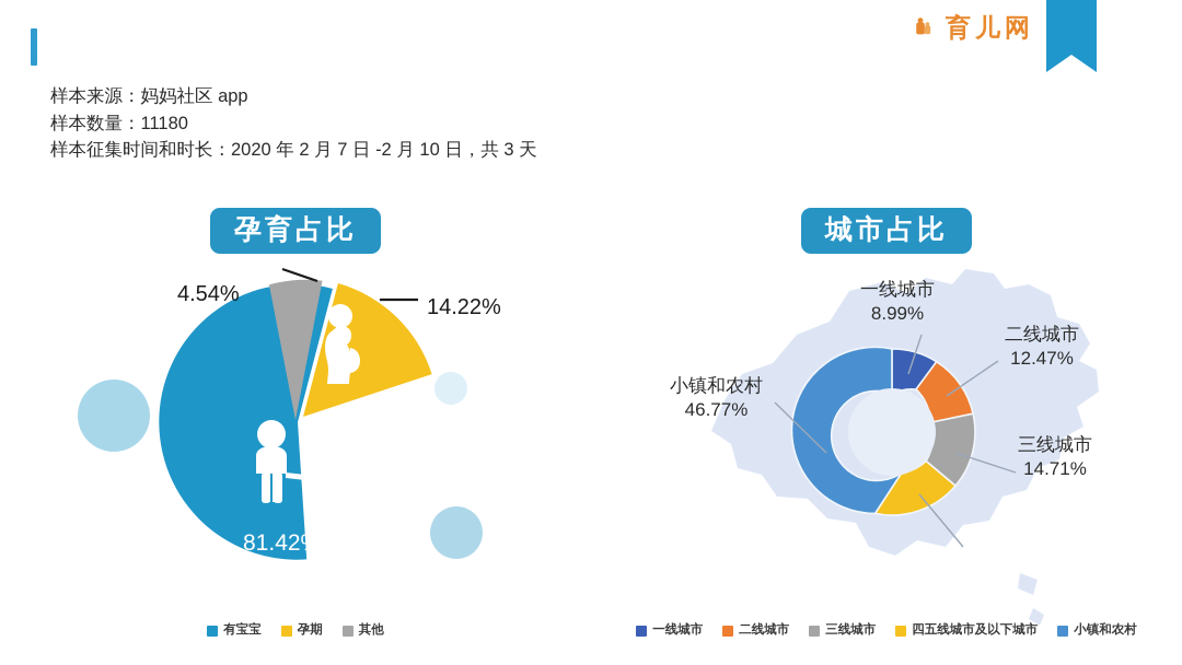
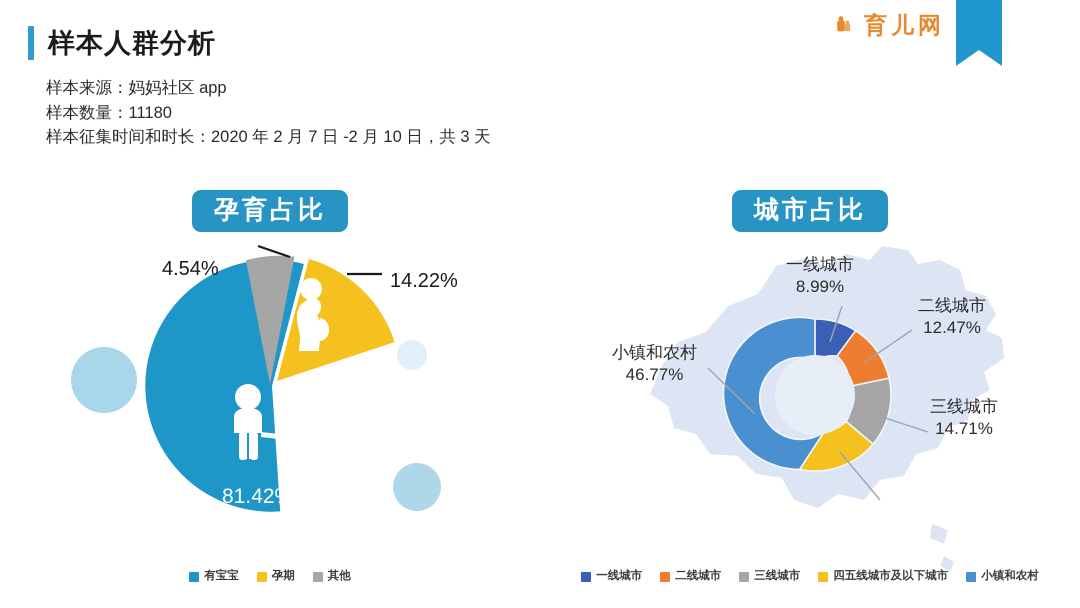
+ 样本人群分析
  样本来源：妈妈社区 app
  样本数量：11180
  样本征集时间和时长：2020 年 2 月 7 日 -2 月 10 日，共 3 天
  育儿网
  孕育占比
  4.54%
  14.22%
  81.42%
  有宝宝
  孕期
  其他
  城市占比
  一线城市
  8.99%
  二线城市
  12.47%
  三线城市
  14.71%
  小镇和农村
  46.77%
  一线城市
  二线城市
  三线城市
  四五线城市及以下城市
  小镇和农村
